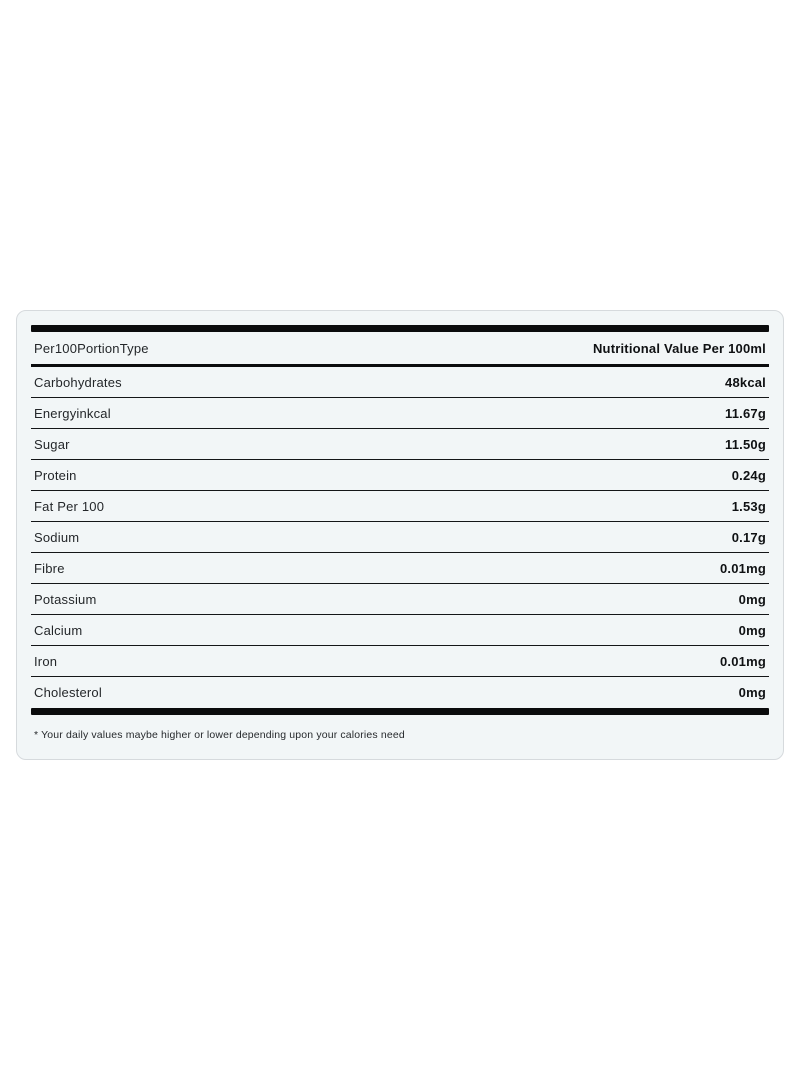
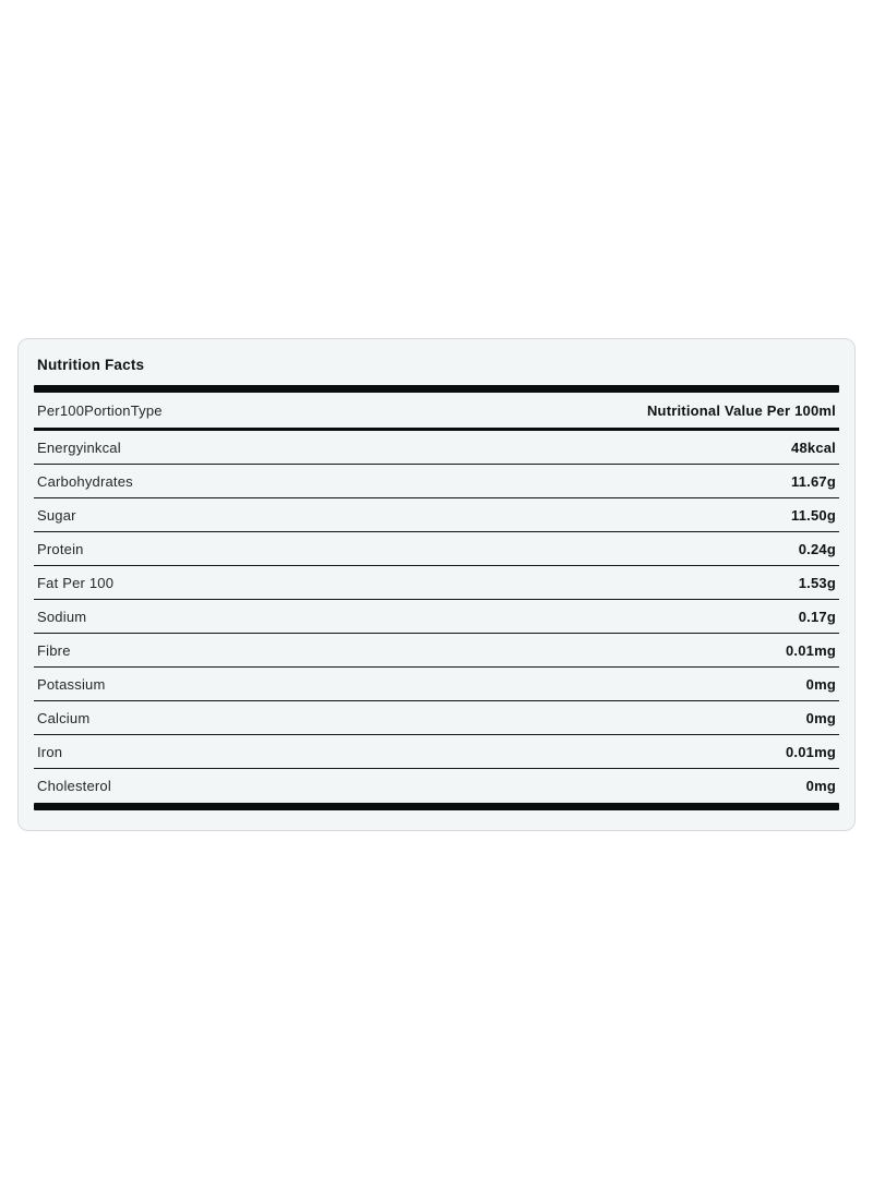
+ Nutrition Facts
  Per100PortionType
  Nutritional Value Per 100ml
- Carbohydrates
+ Energyinkcal
  48kcal
- Energyinkcal
+ Carbohydrates
  11.67g
  Sugar
  11.50g
  Protein
  0.24g
  Fat Per 100
  1.53g
  Sodium
  0.17g
  Fibre
  0.01mg
  Potassium
  0mg
  Calcium
  0mg
  Iron
  0.01mg
  Cholesterol
  0mg
- * Your daily values maybe higher or lower depending upon your calories need
